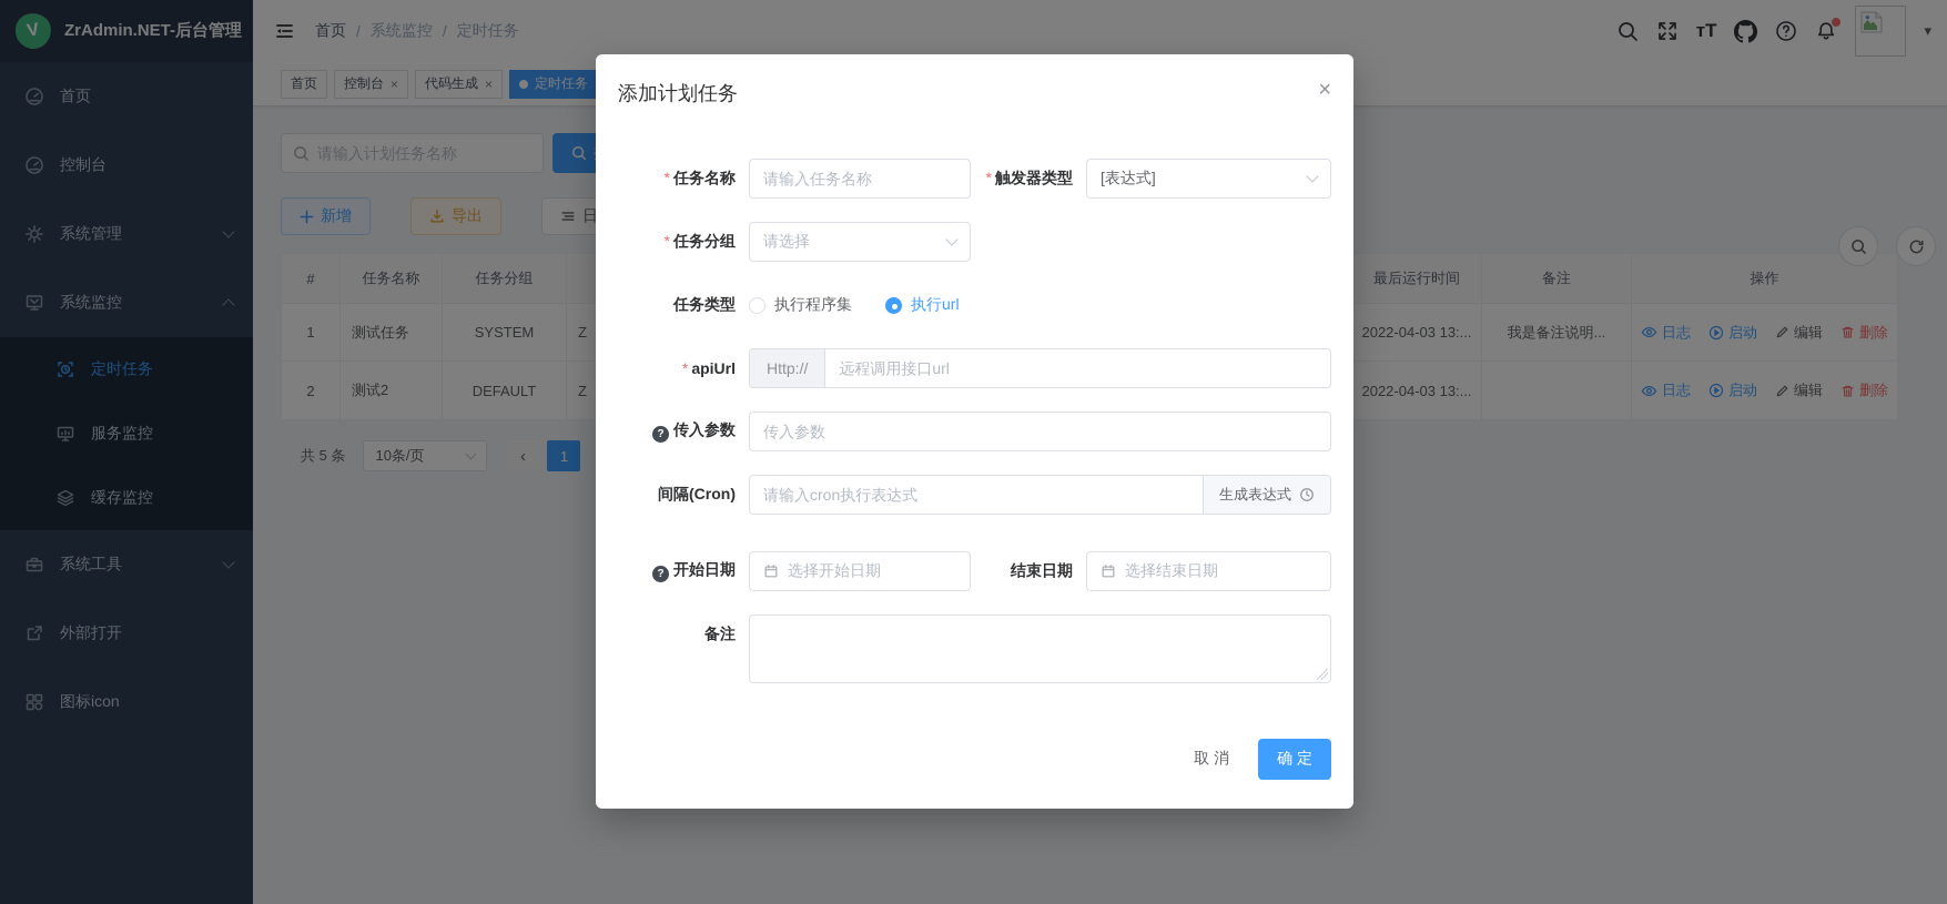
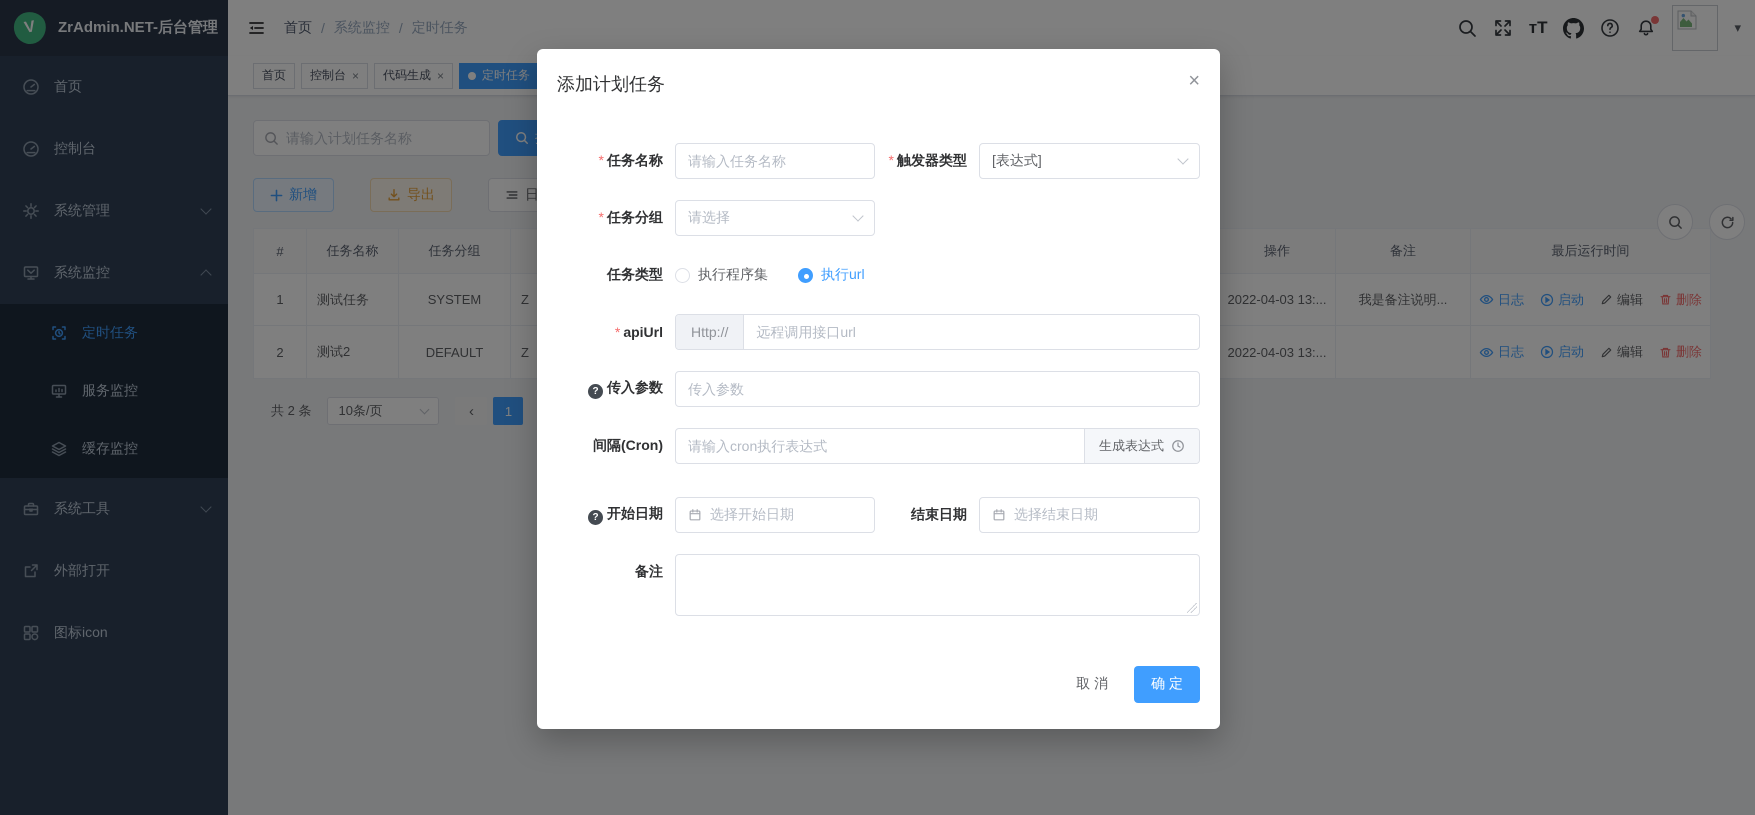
  ZrAdmin.NET-后台管理
  首页
  控制台
  系统管理
  系统监控
  定时任务
  服务监控
  缓存监控
  系统工具
  外部打开
  图标icon
  首页
  /
  系统监控
  /
  定时任务
  тT
  ▾
  首页
  控制台
  ×
  代码生成
  ×
  定时任务
  请输入计划任务名称
  新增
  导出
  #
  任务名称
  任务分组
- 最后运行时间
+ 操作
  备注
- 操作
+ 最后运行时间
  1
  测试任务
  SYSTEM
  Z
  2022-04-03 13:...
  我是备注说明...
  日志
  启动
  编辑
  删除
  2
  测试2
  DEFAULT
  Z
  2022-04-03 13:...
  日志
  启动
  编辑
  删除
- 共 5 条
+ 共 2 条
  10条/页
  ‹
  1
  添加计划任务
  ×
  * 任务名称
  请输入任务名称
  * 触发器类型
  [表达式]
  * 任务分组
  请选择
  任务类型
  执行程序集
  执行url
  * apiUrl
  Http://
  远程调用接口url
  ? 传入参数
  传入参数
  间隔(Cron)
  请输入cron执行表达式
  生成表达式
  ? 开始日期
  选择开始日期
  结束日期
  选择结束日期
  备注
  取 消
  确 定
